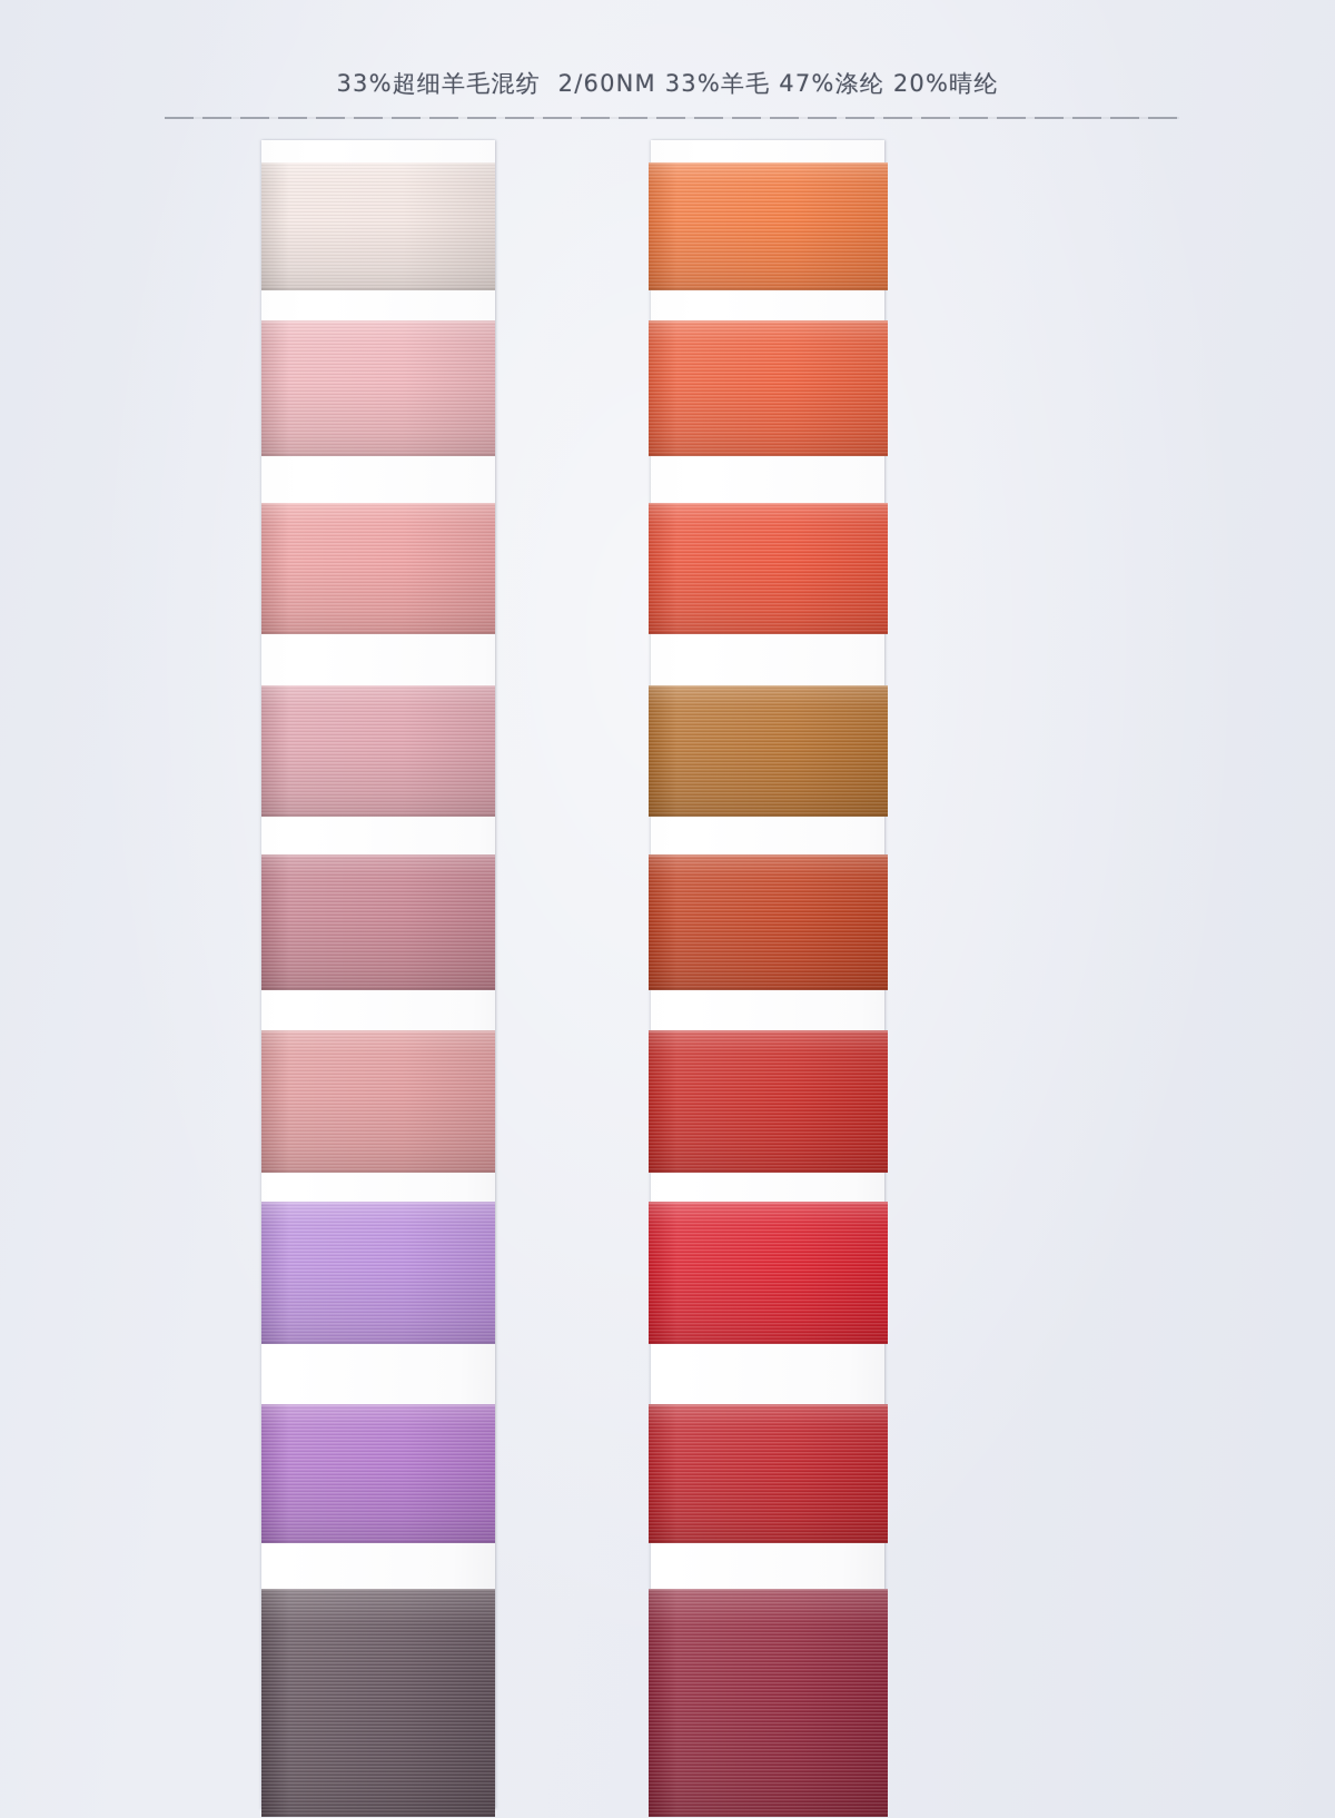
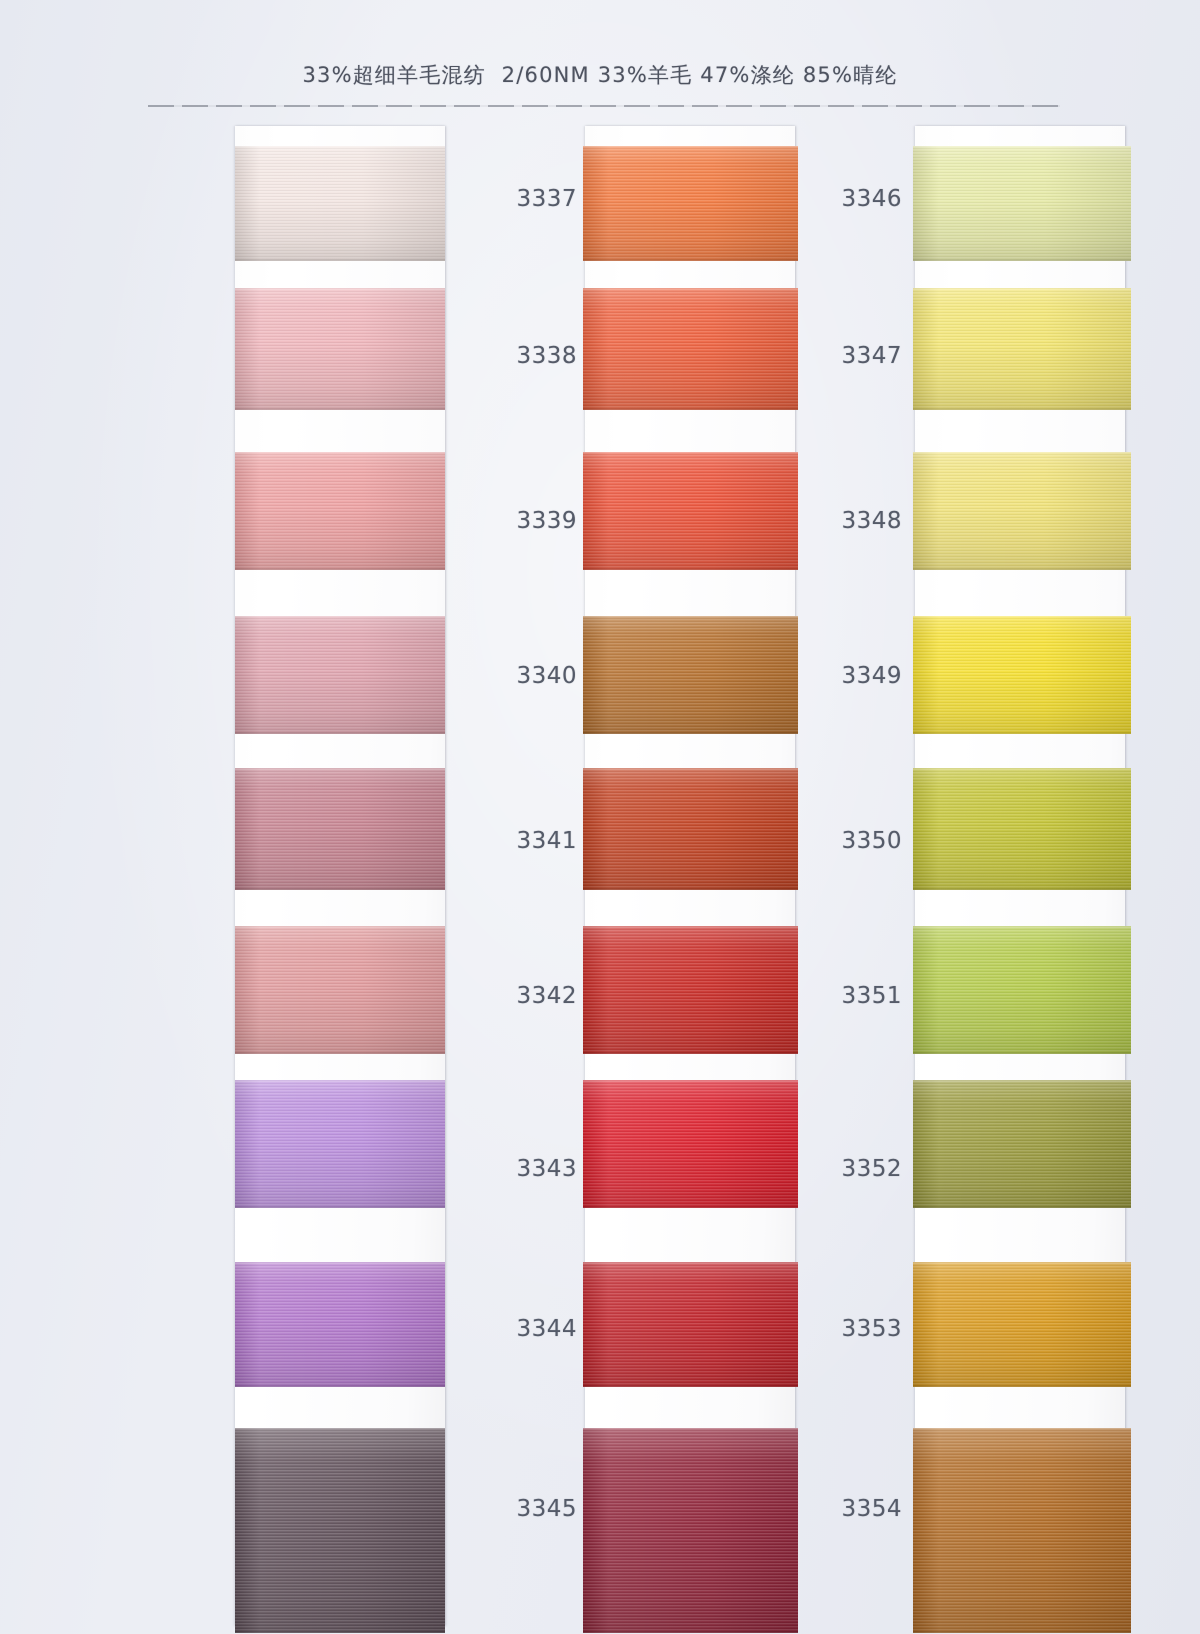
- 33%超细羊毛混纺 2/60NM 33%羊毛 47%涤纶 20%晴纶
+ 33%超细羊毛混纺 2/60NM 33%羊毛 47%涤纶 85%晴纶
+ 3337
+ 3338
+ 3339
+ 3340
+ 3341
+ 3342
+ 3343
+ 3344
+ 3345
+ 3346
+ 3347
+ 3348
+ 3349
+ 3350
+ 3351
+ 3352
+ 3353
+ 3354
